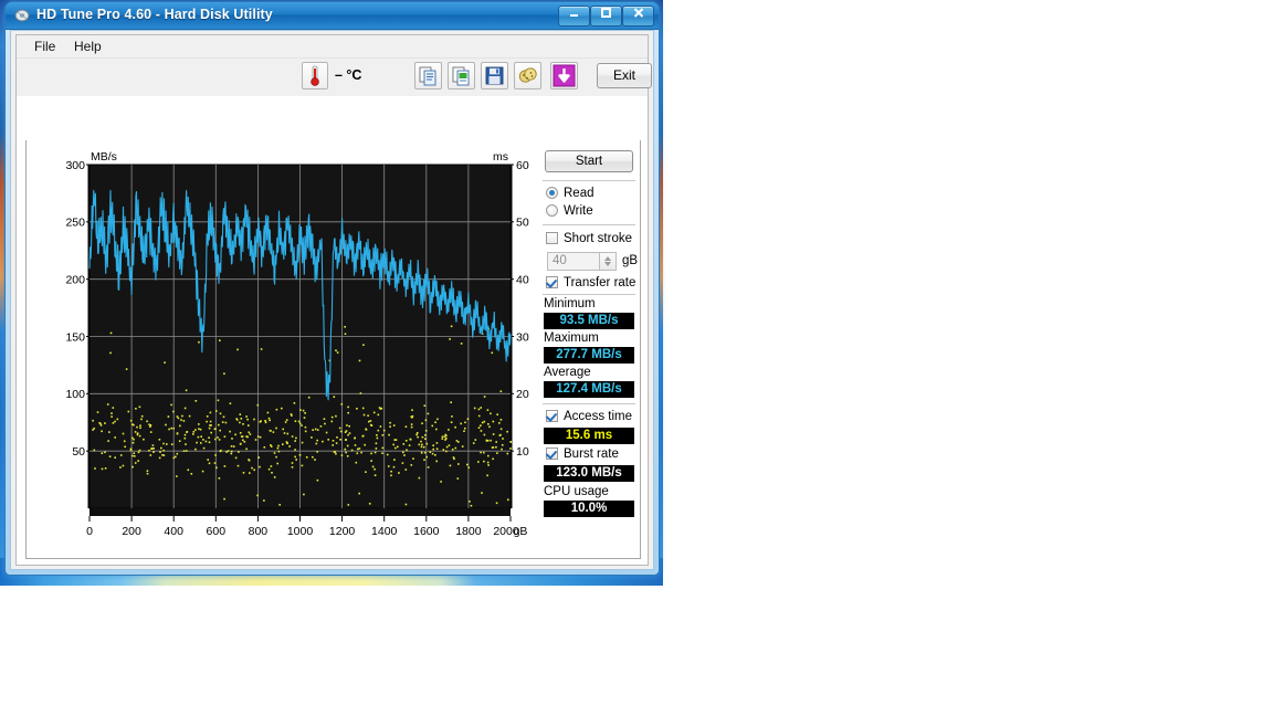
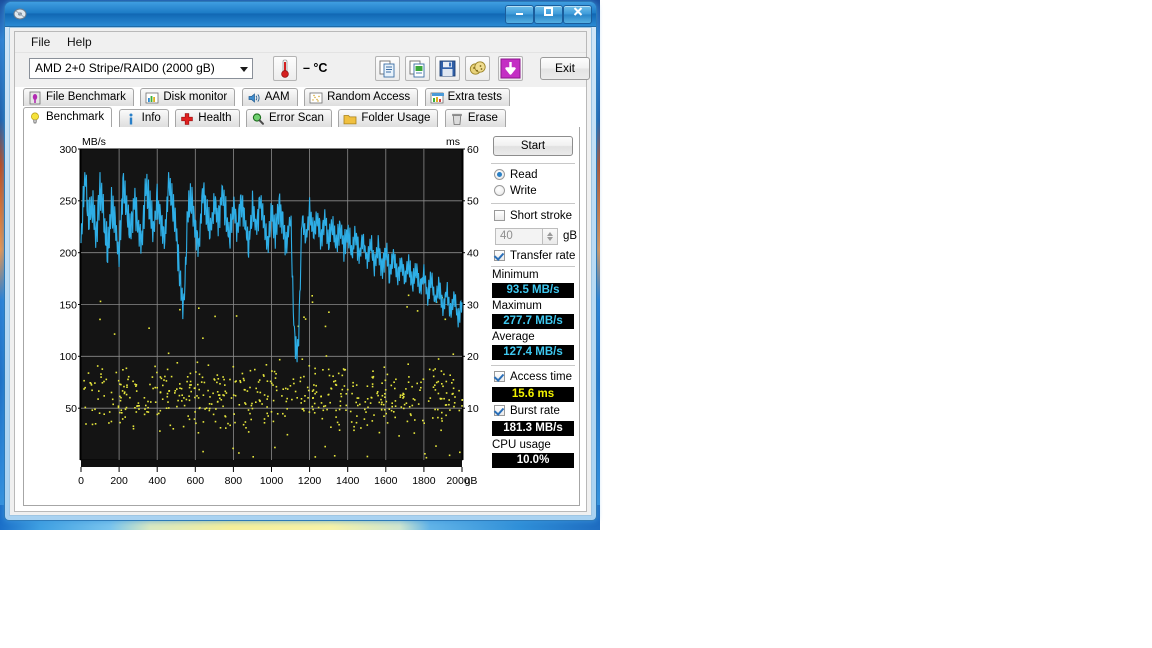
- HD Tune Pro 4.60 - Hard Disk Utility
  File
  Help
+ AMD 2+0 Stripe/RAID0 (2000 gB)
  – °C
  Exit
+ File Benchmark Disk monitor AAM Random Access Extra tests
+ Benchmark Info Health Error Scan Folder Usage Erase
  MB/s
  ms
  300
  250
  200
  150
  100
  50
  60
  50
  40
  30
  20
  10
  0
  200
  400
  600
  800
  1000
  1200
  1400
  1600
  1800
  2000
  gB
  Start
  Read
  Write
  Short stroke
  40
  gB
  Transfer rate
  Minimum
  93.5 MB/s
  Maximum
  277.7 MB/s
  Average
  127.4 MB/s
  Access time
  15.6 ms
  Burst rate
- 123.0 MB/s
+ 181.3 MB/s
  CPU usage
  10.0%
